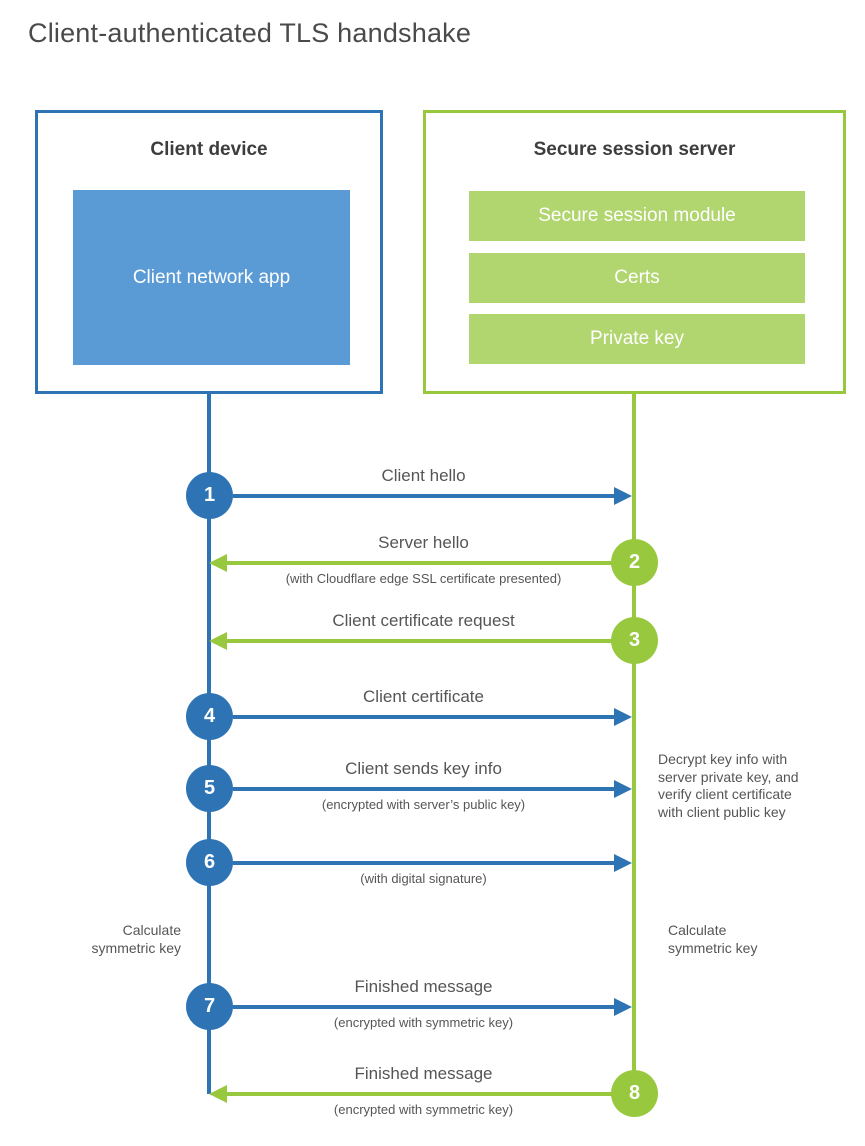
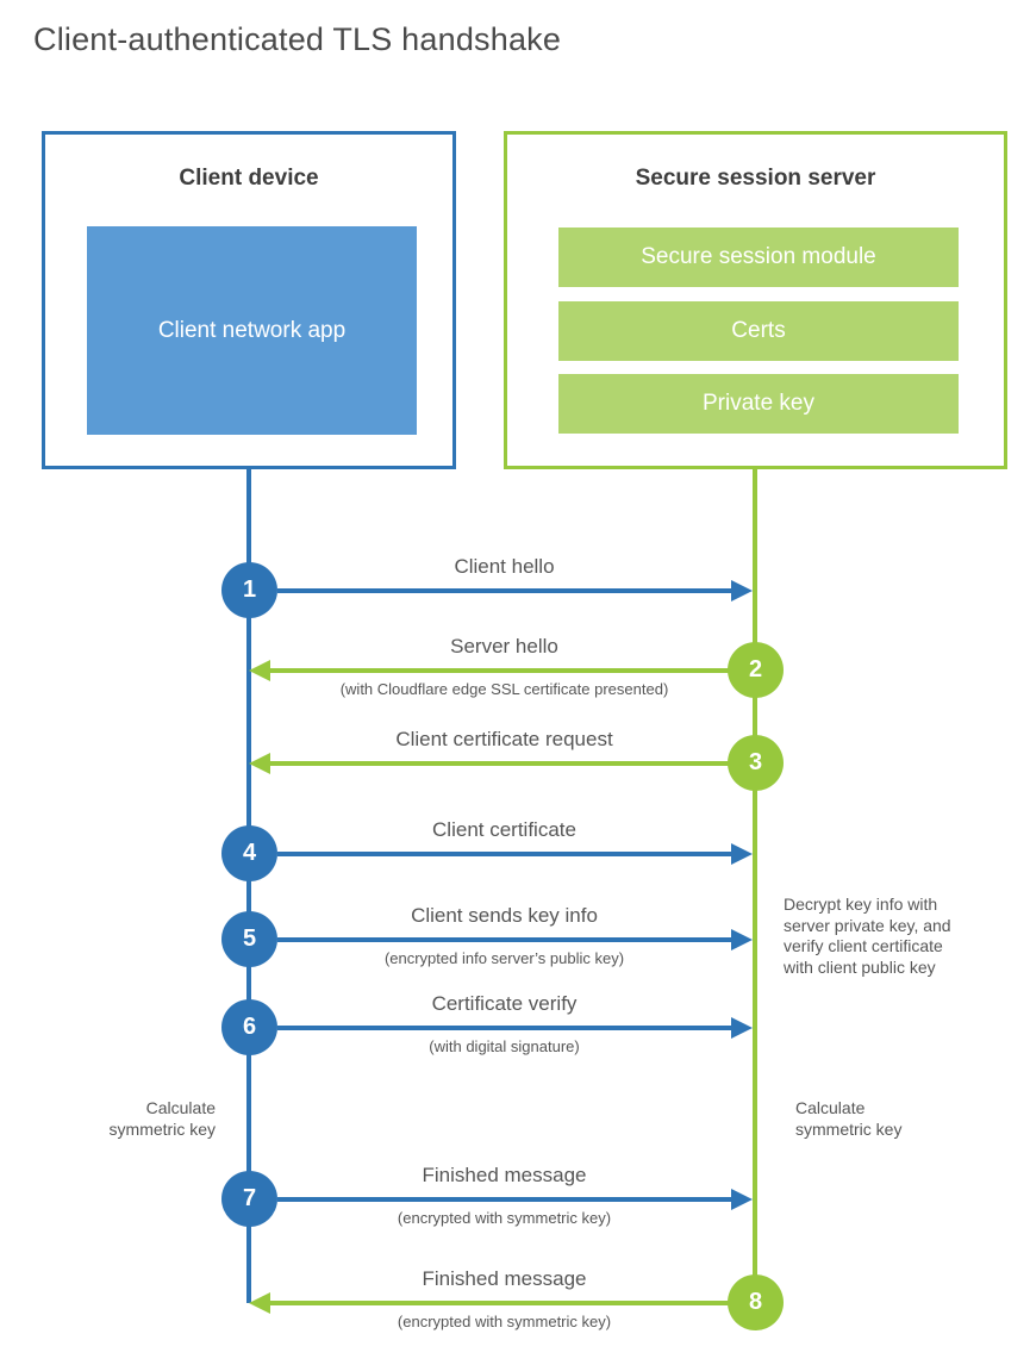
  Client-authenticated TLS handshake
  Client device
  Client network app
  Secure session server
  Secure session module
  Certs
  Private key
  1
  Client hello
  2
  Server hello
  (with Cloudflare edge SSL certificate presented)
  3
  Client certificate request
  4
  Client certificate
  5
  Client sends key info
- (encrypted with server’s public key)
+ (encrypted info server’s public key)
  6
+ Certificate verify
  (with digital signature)
  Decrypt key info with
  server private key, and
  verify client certificate
  with client public key
  Calculate
  symmetric key
  Calculate
  symmetric key
  7
  Finished message
  (encrypted with symmetric key)
  8
  Finished message
  (encrypted with symmetric key)
